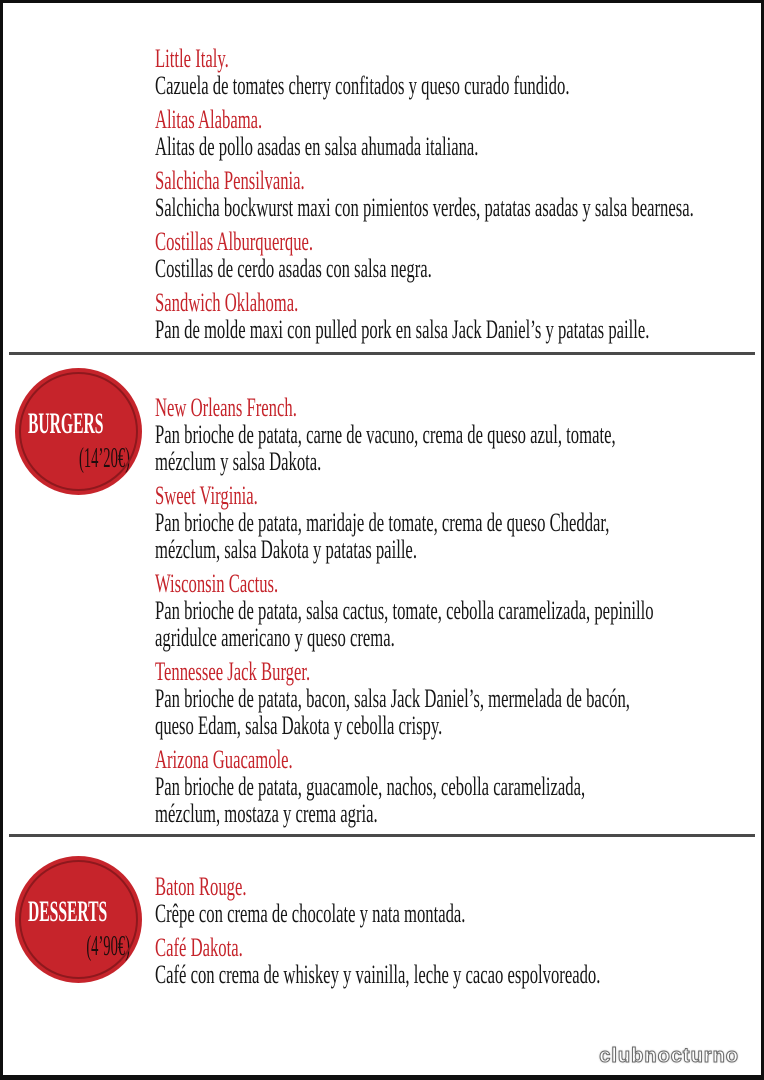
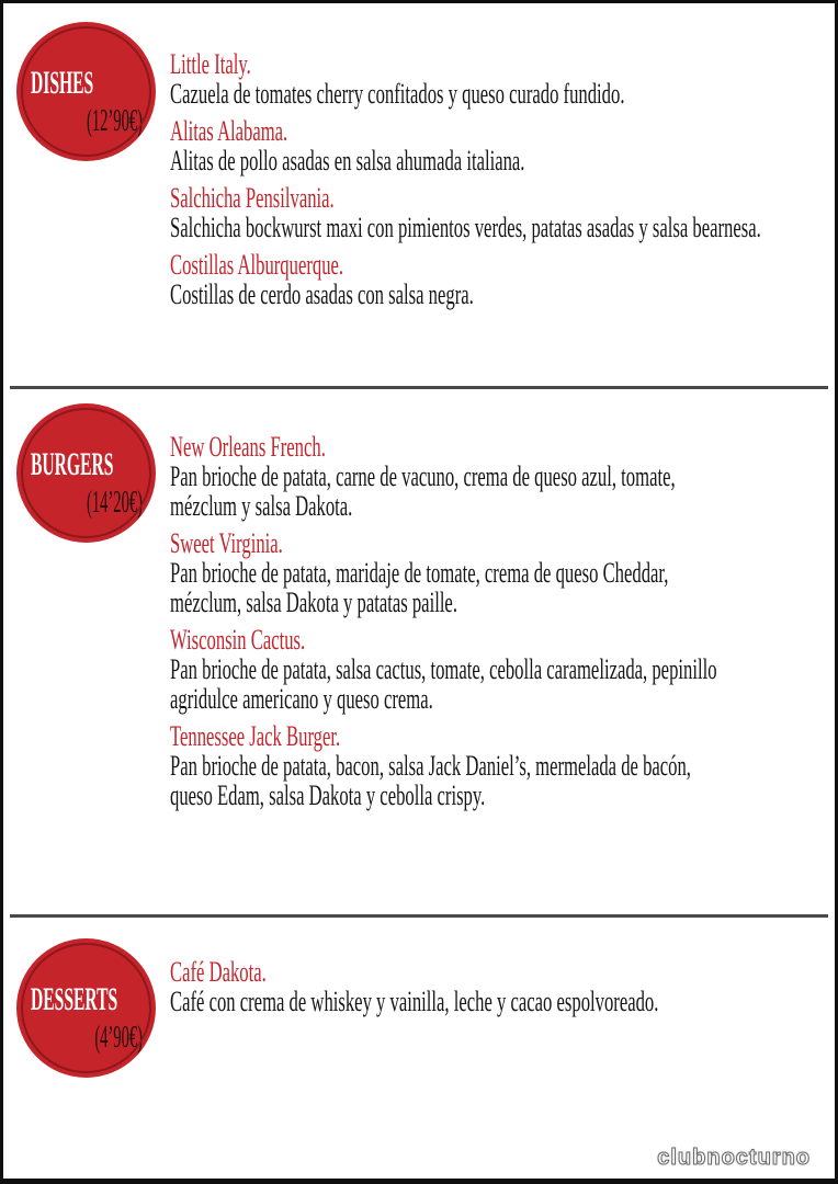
+ DISHES
+ (12’90€)
  Little Italy.
  Cazuela de tomates cherry confitados y queso curado fundido.
  Alitas Alabama.
  Alitas de pollo asadas en salsa ahumada italiana.
  Salchicha Pensilvania.
  Salchicha bockwurst maxi con pimientos verdes, patatas asadas y salsa bearnesa.
  Costillas Alburquerque.
  Costillas de cerdo asadas con salsa negra.
- Sandwich Oklahoma.
- Pan de molde maxi con pulled pork en salsa Jack Daniel’s y patatas paille.
  BURGERS
  (14’20€)
  New Orleans French.
  Pan brioche de patata, carne de vacuno, crema de queso azul, tomate,
  mézclum y salsa Dakota.
  Sweet Virginia.
  Pan brioche de patata, maridaje de tomate, crema de queso Cheddar,
  mézclum, salsa Dakota y patatas paille.
  Wisconsin Cactus.
  Pan brioche de patata, salsa cactus, tomate, cebolla caramelizada, pepinillo
  agridulce americano y queso crema.
  Tennessee Jack Burger.
  Pan brioche de patata, bacon, salsa Jack Daniel’s, mermelada de bacón,
  queso Edam, salsa Dakota y cebolla crispy.
- Arizona Guacamole.
- Pan brioche de patata, guacamole, nachos, cebolla caramelizada,
- mézclum, mostaza y crema agria.
  DESSERTS
  (4’90€)
- Baton Rouge.
- Crêpe con crema de chocolate y nata montada.
  Café Dakota.
  Café con crema de whiskey y vainilla, leche y cacao espolvoreado.
  clubnocturno
